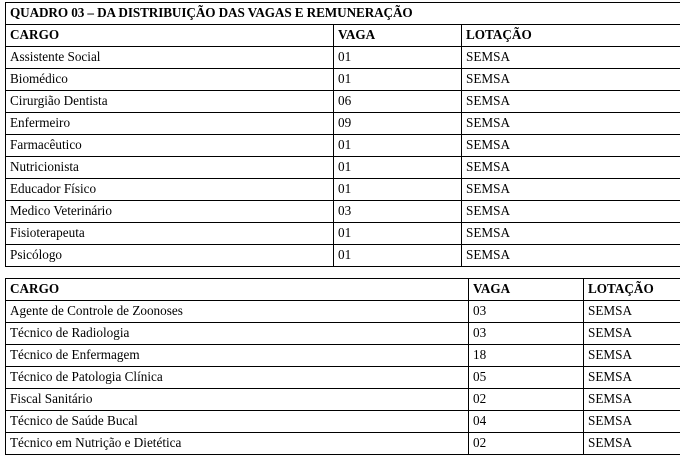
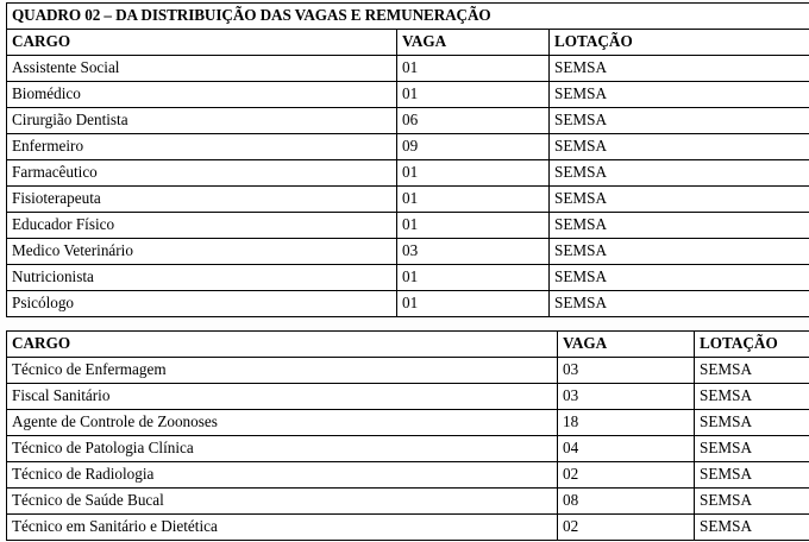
- QUADRO 03 – DA DISTRIBUIÇÃO DAS VAGAS E REMUNERAÇÃO
+ QUADRO 02 – DA DISTRIBUIÇÃO DAS VAGAS E REMUNERAÇÃO
  CARGO	VAGA	LOTAÇÃO
  Assistente Social	01	SEMSA
  Biomédico	01	SEMSA
  Cirurgião Dentista	06	SEMSA
  Enfermeiro	09	SEMSA
  Farmacêutico	01	SEMSA
- Nutricionista	01	SEMSA
+ Fisioterapeuta	01	SEMSA
  Educador Físico	01	SEMSA
  Medico Veterinário	03	SEMSA
- Fisioterapeuta	01	SEMSA
+ Nutricionista	01	SEMSA
  Psicólogo	01	SEMSA
  CARGO	VAGA	LOTAÇÃO
- Agente de Controle de Zoonoses	03	SEMSA
+ Técnico de Enfermagem	03	SEMSA
- Técnico de Radiologia	03	SEMSA
+ Fiscal Sanitário	03	SEMSA
- Técnico de Enfermagem	18	SEMSA
+ Agente de Controle de Zoonoses	18	SEMSA
- Técnico de Patologia Clínica	05	SEMSA
+ Técnico de Patologia Clínica	04	SEMSA
- Fiscal Sanitário	02	SEMSA
+ Técnico de Radiologia	02	SEMSA
- Técnico de Saúde Bucal	04	SEMSA
+ Técnico de Saúde Bucal	08	SEMSA
- Técnico em Nutrição e Dietética	02	SEMSA
+ Técnico em Sanitário e Dietética	02	SEMSA
